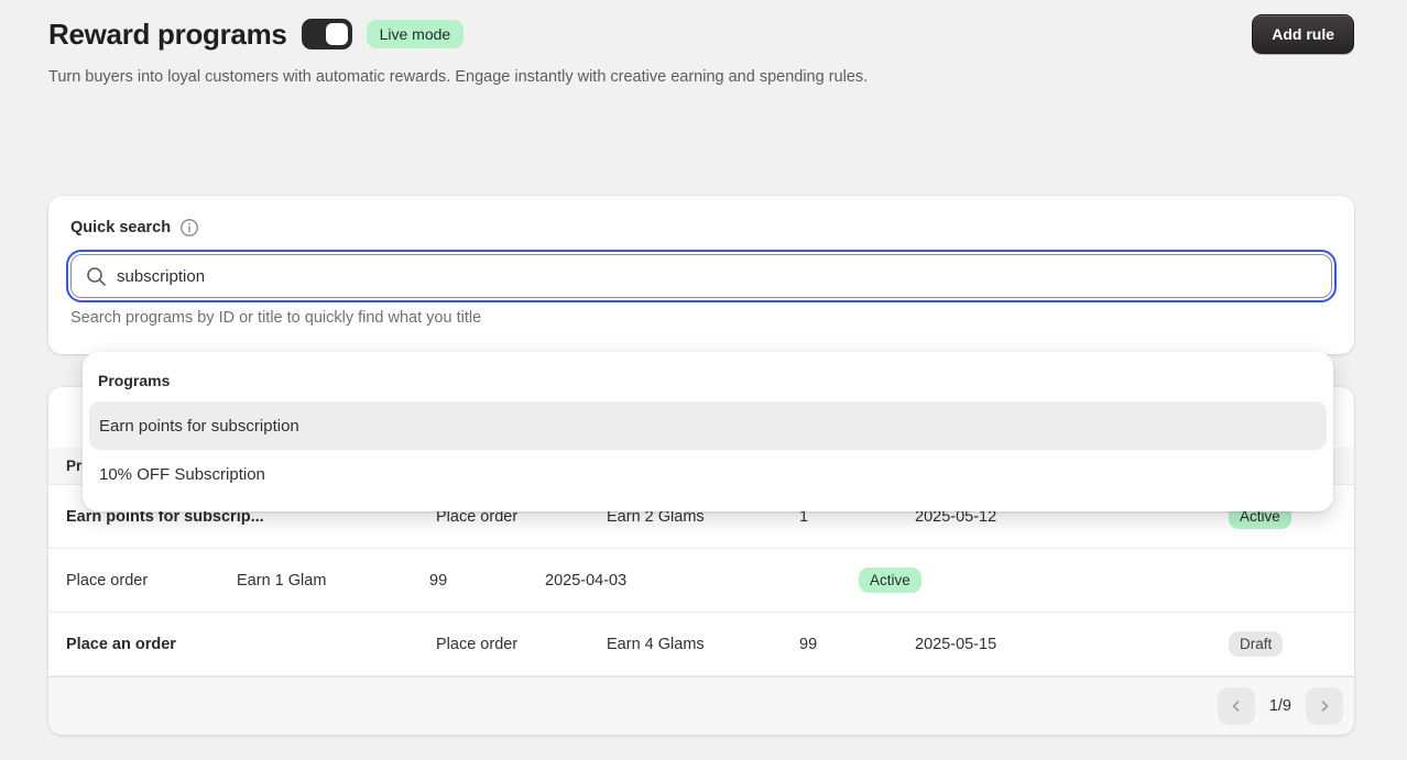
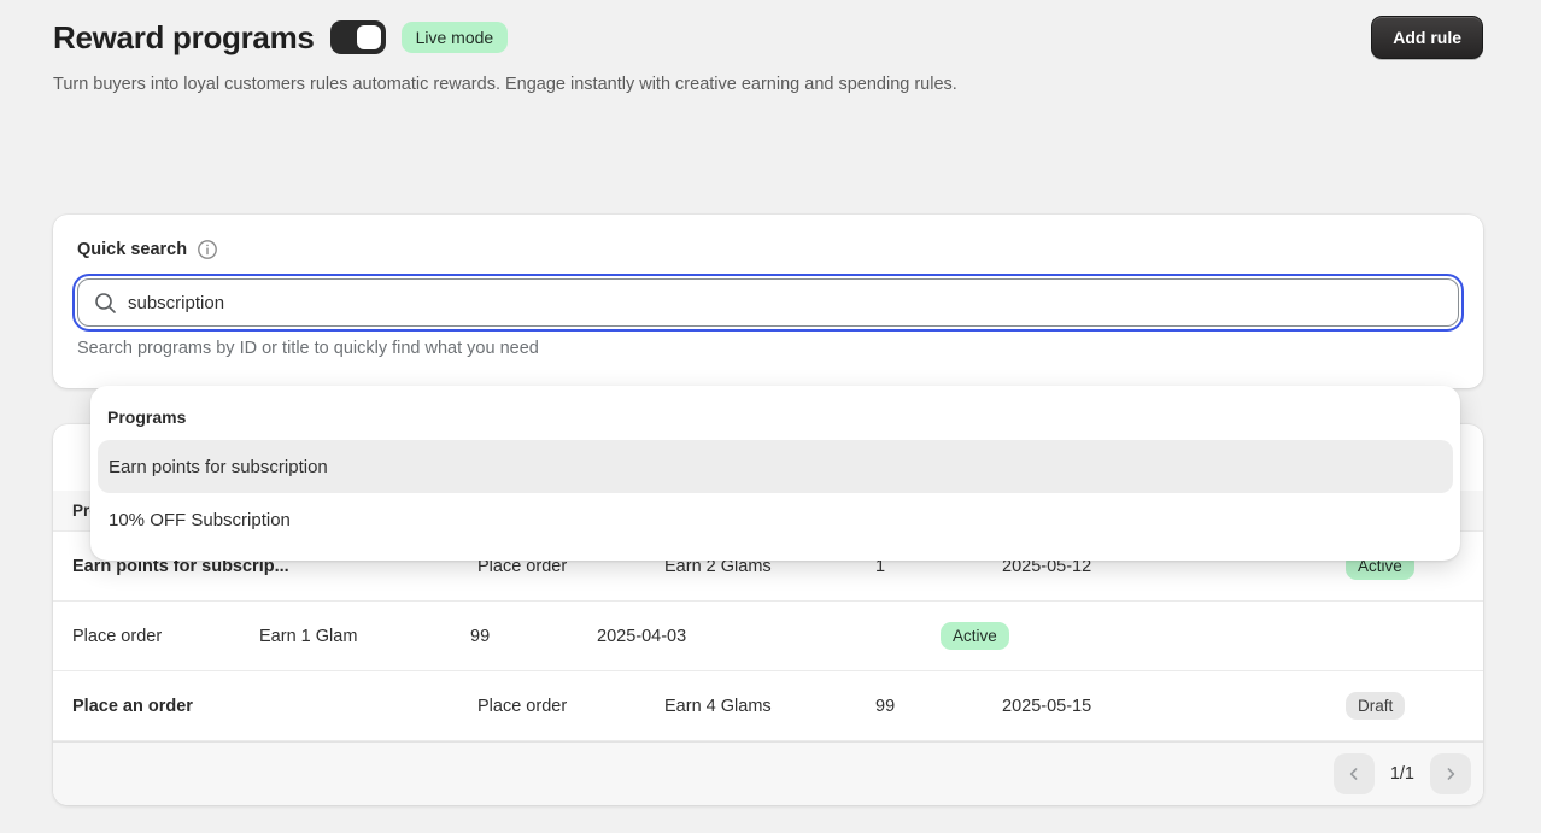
  Reward programs
  Live mode
  Add rule
- Turn buyers into loyal customers with automatic rewards. Engage instantly with creative earning and spending rules.
+ Turn buyers into loyal customers rules automatic rewards. Engage instantly with creative earning and spending rules.
  Quick search
  subscription
- Search programs by ID or title to quickly find what you title
+ Search programs by ID or title to quickly find what you need
  Earn points for subscrip...
  Place order
  Earn 2 Glams
  1
  2025-05-12
  Active
  Place order
  Earn 1 Glam
  99
  2025-04-03
  Active
  Place an order
  Place order
  Earn 4 Glams
  99
  2025-05-15
  Draft
- 1/9
+ 1/1
  Programs
  Earn points for subscription
  10% OFF Subscription
